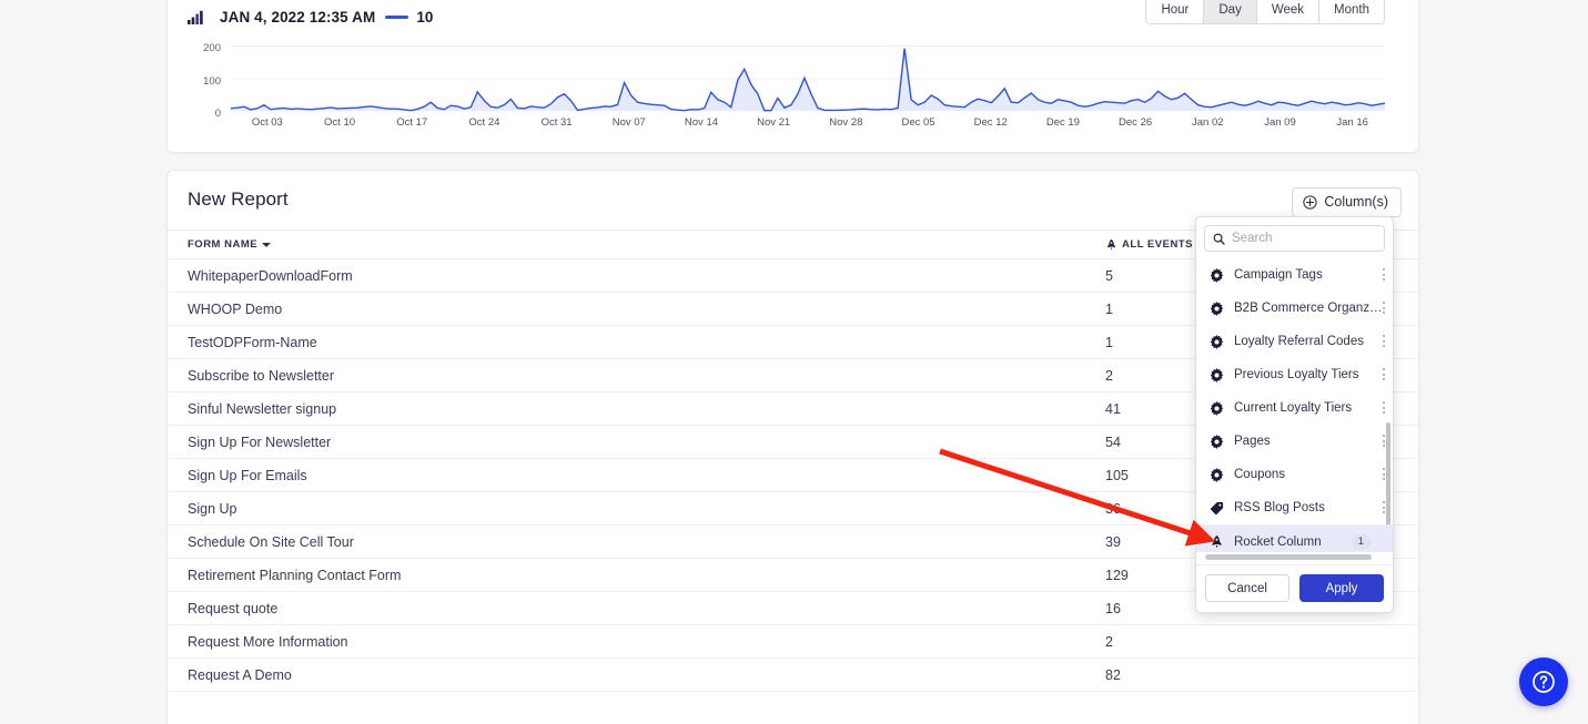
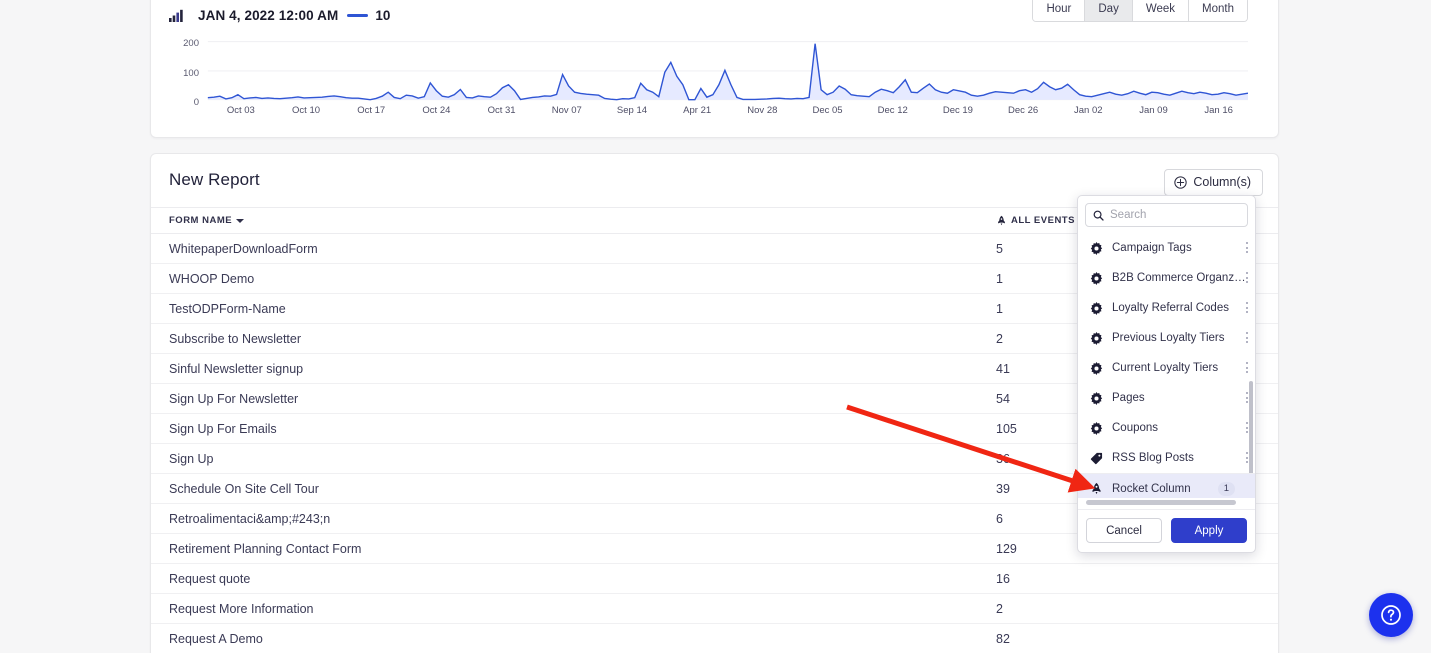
- JAN 4, 2022 12:35 AM
+ JAN 4, 2022 12:00 AM
  10
  Hour
  Day
  Week
  Month
  200
  100
  0
  Oct 03
  Oct 10
  Oct 17
  Oct 24
  Oct 31
  Nov 07
- Nov 14
+ Sep 14
- Nov 21
+ Apr 21
  Nov 28
  Dec 05
  Dec 12
  Dec 19
  Dec 26
  Jan 02
  Jan 09
  Jan 16
  New Report
  Column(s)
  FORM NAME
  ALL EVENTS
  WhitepaperDownloadForm
  5
  WHOOP Demo
  1
  TestODPForm-Name
  1
  Subscribe to Newsletter
  2
  Sinful Newsletter signup
  41
  Sign Up For Newsletter
  54
  Sign Up For Emails
  105
  Sign Up
  Schedule On Site Cell Tour
  39
+ Retroalimentaci&amp;#243;n
+ 6
  Retirement Planning Contact Form
  129
  Request quote
  16
  Request More Information
  2
  Request A Demo
  82
  Search
  Campaign Tags
  B2B Commerce Organziat
  Loyalty Referral Codes
  Previous Loyalty Tiers
  Current Loyalty Tiers
  Pages
  Coupons
  RSS Blog Posts
  Rocket Column
  1
  Cancel
  Apply
